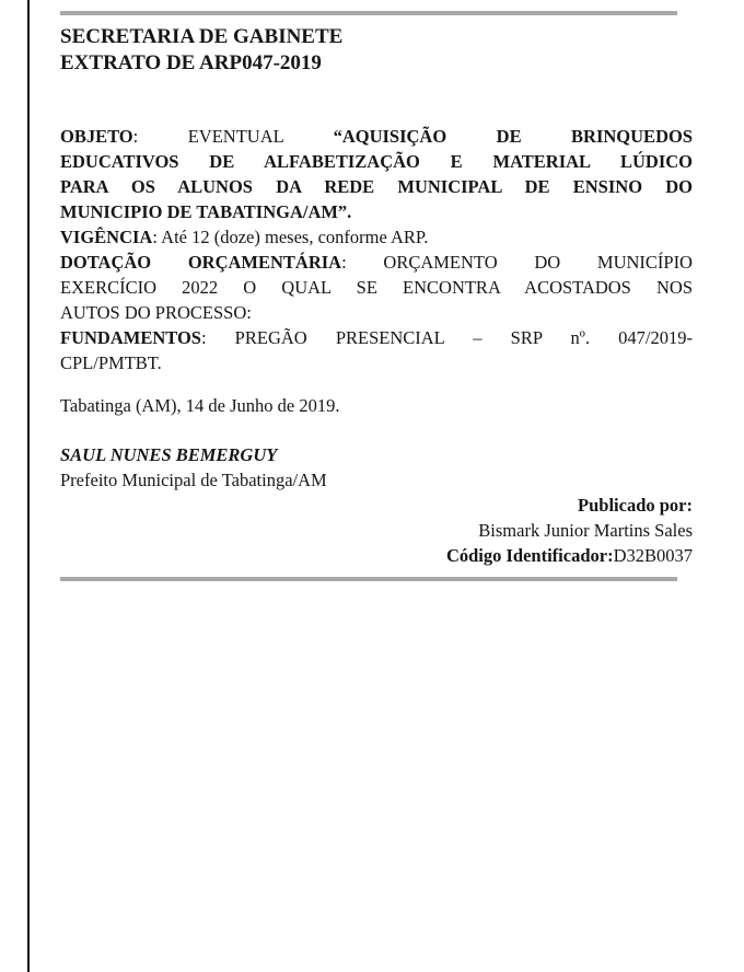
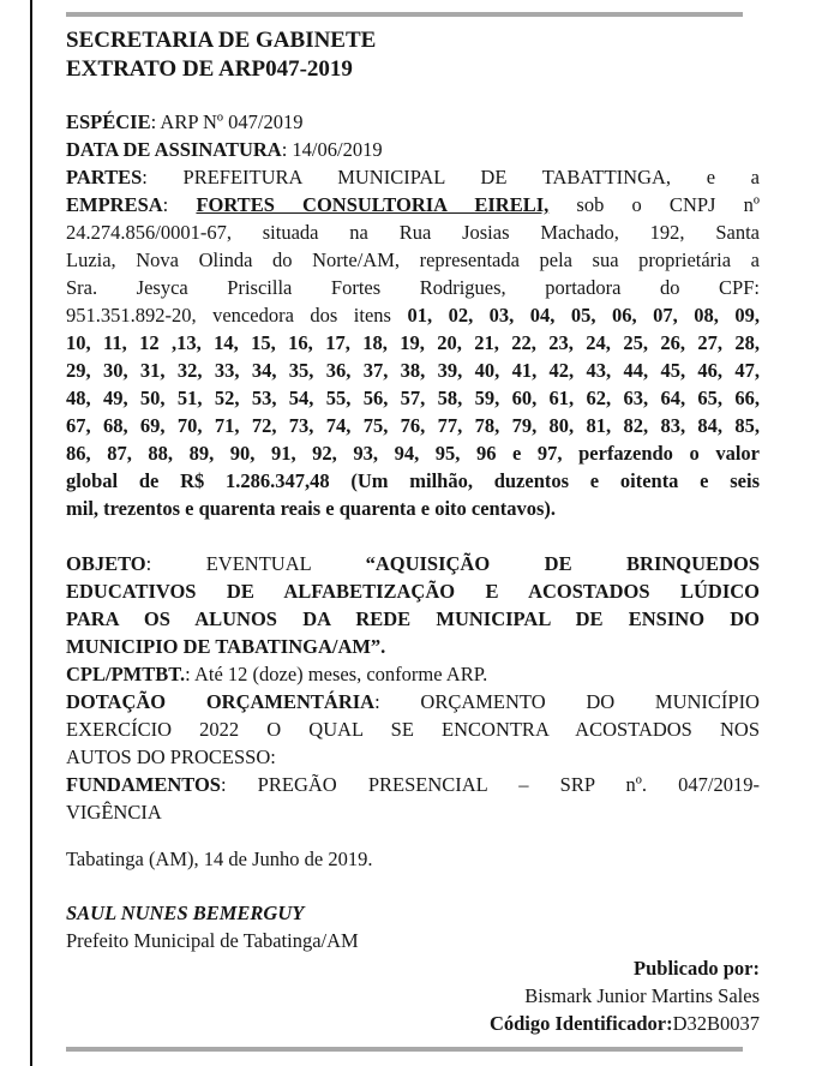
  SECRETARIA DE GABINETE
  EXTRATO DE ARP047-2019
+ ESPÉCIE: ARP Nº 047/2019
+ DATA DE ASSINATURA: 14/06/2019
+ PARTES: PREFEITURA MUNICIPAL DE TABATTINGA, e a
+ EMPRESA: FORTES CONSULTORIA EIRELI, sob o CNPJ nº
+ 24.274.856/0001-67, situada na Rua Josias Machado, 192, Santa
+ Luzia, Nova Olinda do Norte/AM, representada pela sua proprietária a
+ Sra. Jesyca Priscilla Fortes Rodrigues, portadora do CPF:
+ 951.351.892-20, vencedora dos itens 01, 02, 03, 04, 05, 06, 07, 08, 09,
+ 10, 11, 12 ,13, 14, 15, 16, 17, 18, 19, 20, 21, 22, 23, 24, 25, 26, 27, 28,
+ 29, 30, 31, 32, 33, 34, 35, 36, 37, 38, 39, 40, 41, 42, 43, 44, 45, 46, 47,
+ 48, 49, 50, 51, 52, 53, 54, 55, 56, 57, 58, 59, 60, 61, 62, 63, 64, 65, 66,
+ 67, 68, 69, 70, 71, 72, 73, 74, 75, 76, 77, 78, 79, 80, 81, 82, 83, 84, 85,
+ 86, 87, 88, 89, 90, 91, 92, 93, 94, 95, 96 e 97, perfazendo o valor
+ global de R$ 1.286.347,48 (Um milhão, duzentos e oitenta e seis
+ mil, trezentos e quarenta reais e quarenta e oito centavos).
  OBJETO: EVENTUAL “AQUISIÇÃO DE BRINQUEDOS
- EDUCATIVOS DE ALFABETIZAÇÃO E MATERIAL LÚDICO
+ EDUCATIVOS DE ALFABETIZAÇÃO E ACOSTADOS LÚDICO
  PARA OS ALUNOS DA REDE MUNICIPAL DE ENSINO DO
  MUNICIPIO DE TABATINGA/AM”.
- VIGÊNCIA: Até 12 (doze) meses, conforme ARP.
+ CPL/PMTBT.: Até 12 (doze) meses, conforme ARP.
  DOTAÇÃO ORÇAMENTÁRIA: ORÇAMENTO DO MUNICÍPIO
  EXERCÍCIO 2022 O QUAL SE ENCONTRA ACOSTADOS NOS
  AUTOS DO PROCESSO:
  FUNDAMENTOS: PREGÃO PRESENCIAL – SRP nº. 047/2019-
- CPL/PMTBT.
+ VIGÊNCIA
  Tabatinga (AM), 14 de Junho de 2019.
  SAUL NUNES BEMERGUY
  Prefeito Municipal de Tabatinga/AM
  Publicado por:
  Bismark Junior Martins Sales
  Código Identificador:D32B0037
